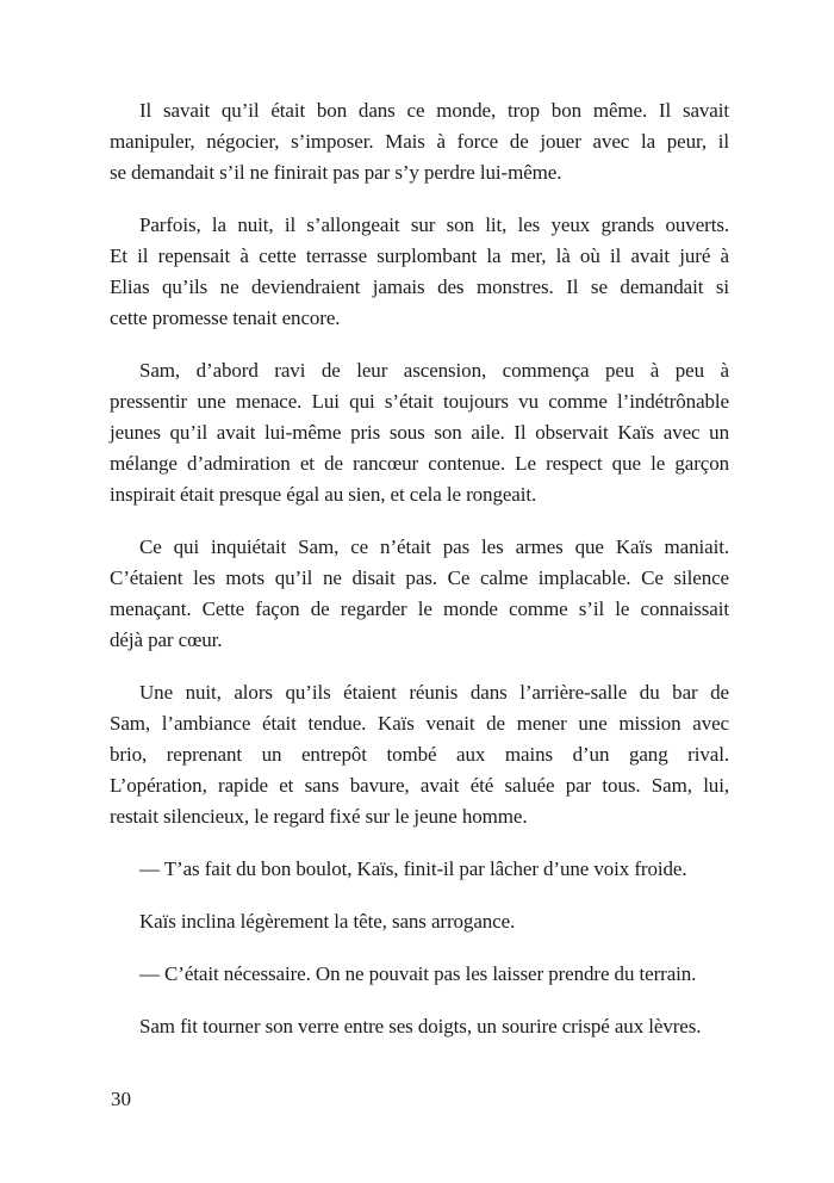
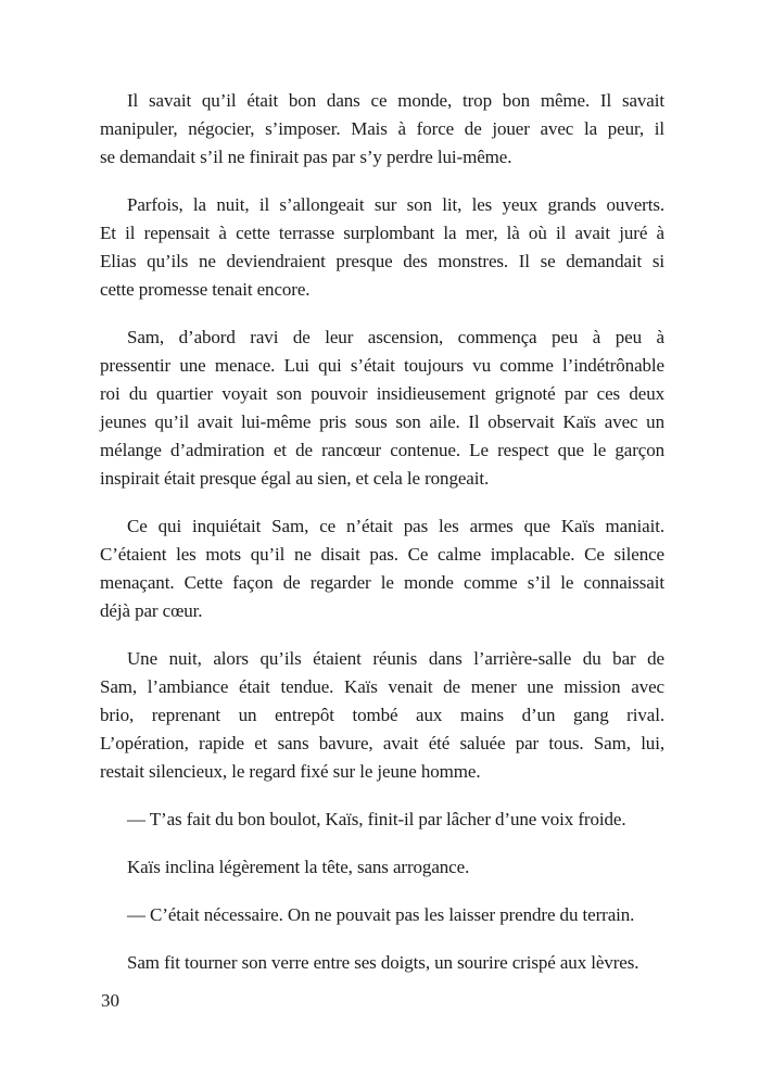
  Il savait qu’il était bon dans ce monde, trop bon même. Il savait
  manipuler, négocier, s’imposer. Mais à force de jouer avec la peur, il
  se demandait s’il ne finirait pas par s’y perdre lui-même.
  Parfois, la nuit, il s’allongeait sur son lit, les yeux grands ouverts.
  Et il repensait à cette terrasse surplombant la mer, là où il avait juré à
- Elias qu’ils ne deviendraient jamais des monstres. Il se demandait si
+ Elias qu’ils ne deviendraient presque des monstres. Il se demandait si
  cette promesse tenait encore.
  Sam, d’abord ravi de leur ascension, commença peu à peu à
  pressentir une menace. Lui qui s’était toujours vu comme l’indétrônable
+ roi du quartier voyait son pouvoir insidieusement grignoté par ces deux
  jeunes qu’il avait lui-même pris sous son aile. Il observait Kaïs avec un
  mélange d’admiration et de rancœur contenue. Le respect que le garçon
  inspirait était presque égal au sien, et cela le rongeait.
  Ce qui inquiétait Sam, ce n’était pas les armes que Kaïs maniait.
  C’étaient les mots qu’il ne disait pas. Ce calme implacable. Ce silence
  menaçant. Cette façon de regarder le monde comme s’il le connaissait
  déjà par cœur.
  Une nuit, alors qu’ils étaient réunis dans l’arrière-salle du bar de
  Sam, l’ambiance était tendue. Kaïs venait de mener une mission avec
  brio, reprenant un entrepôt tombé aux mains d’un gang rival.
  L’opération, rapide et sans bavure, avait été saluée par tous. Sam, lui,
  restait silencieux, le regard fixé sur le jeune homme.
  — T’as fait du bon boulot, Kaïs, finit-il par lâcher d’une voix froide.
  Kaïs inclina légèrement la tête, sans arrogance.
  — C’était nécessaire. On ne pouvait pas les laisser prendre du terrain.
  Sam fit tourner son verre entre ses doigts, un sourire crispé aux lèvres.
  30
